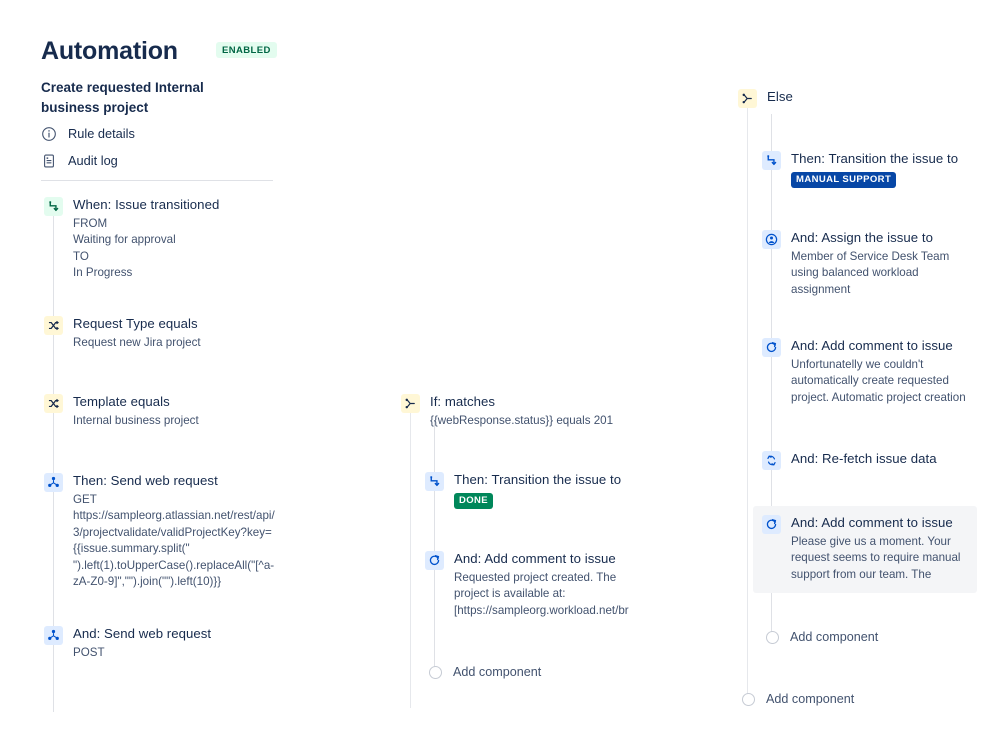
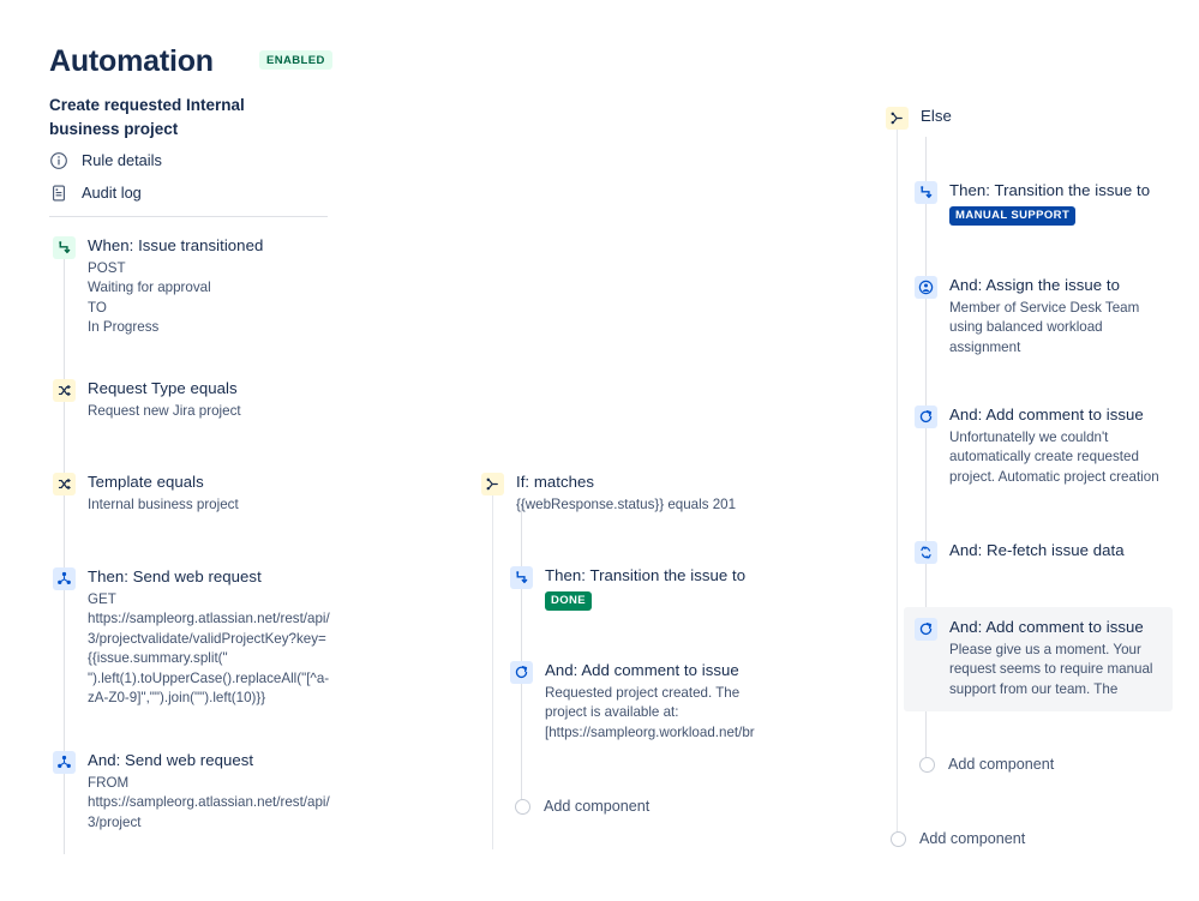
  Automation
  ENABLED
  Create requested Internal business project
  Rule details
  Audit log
  When: Issue transitioned
- FROM
+ POST
  Waiting for approval
  TO
  In Progress
  Request Type equals
  Request new Jira project
  Template equals
  Internal business project
  Then: Send web request
  GET
  https://sampleorg.atlassian.net/rest/api/3/projectvalidate/validProjectKey?key={{issue.summary.split(" ").left(1).toUpperCase().replaceAll("[^a-zA-Z0-9]","").join("").left(10)}}
  And: Send web request
- POST
+ FROM
+ https://sampleorg.atlassian.net/rest/api/3/project
  If: matches
  {{webResponse.status}} equals 201
  Then: Transition the issue to
  DONE
  And: Add comment to issue
  Requested project created. The project is available at: [https://sampleorg.workload.net/br
  Add component
  Else
  Then: Transition the issue to
  MANUAL SUPPORT
  And: Assign the issue to
  Member of Service Desk Team using balanced workload assignment
  And: Add comment to issue
  Unfortunatelly we couldn't automatically create requested project. Automatic project creation
  And: Re-fetch issue data
  And: Add comment to issue
  Please give us a moment. Your request seems to require manual support from our team. The
  Add component
  Add component
